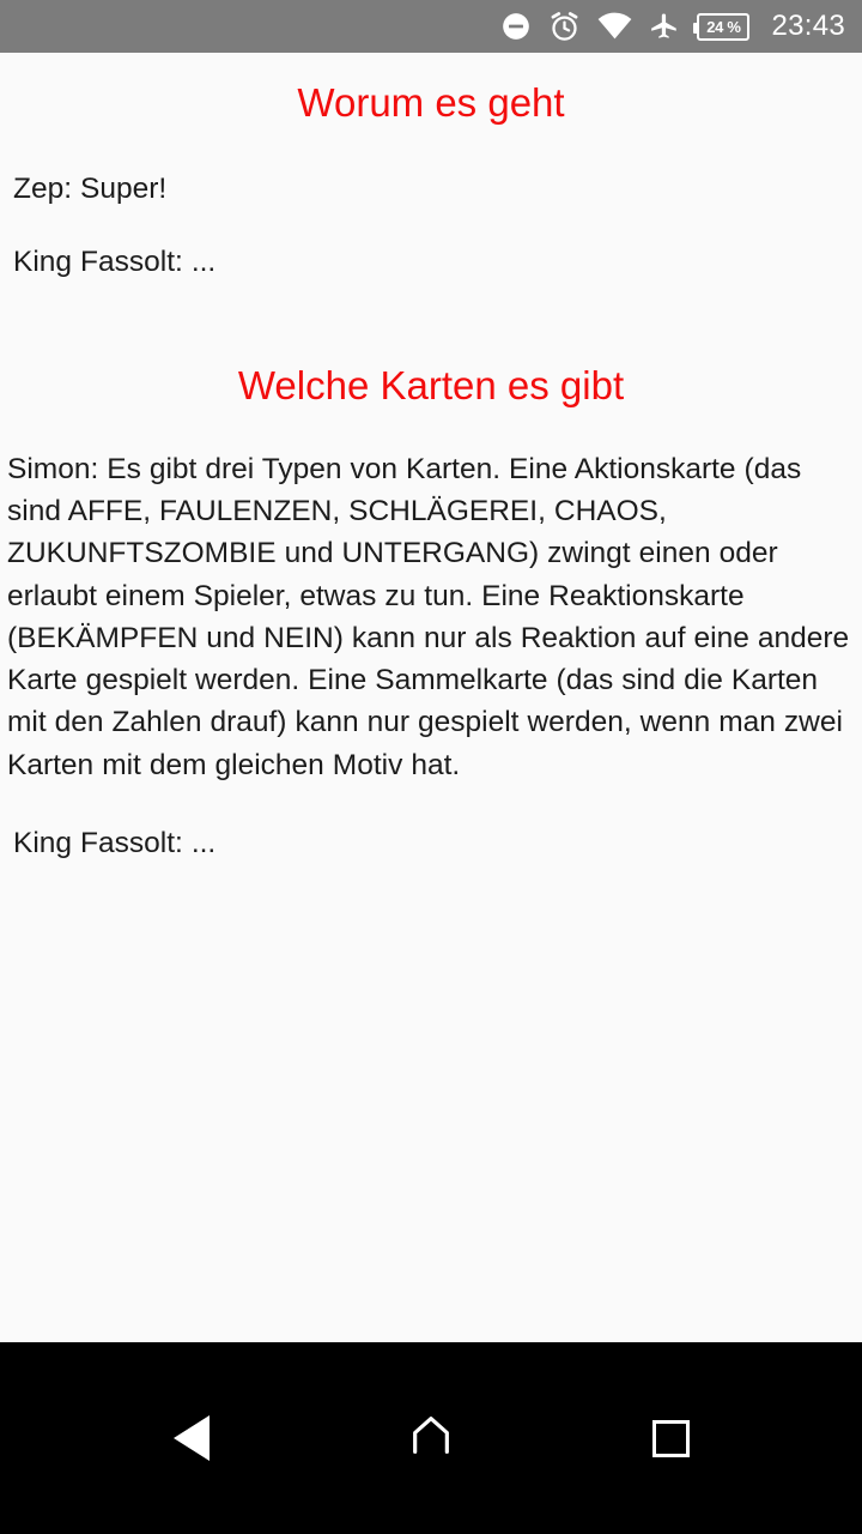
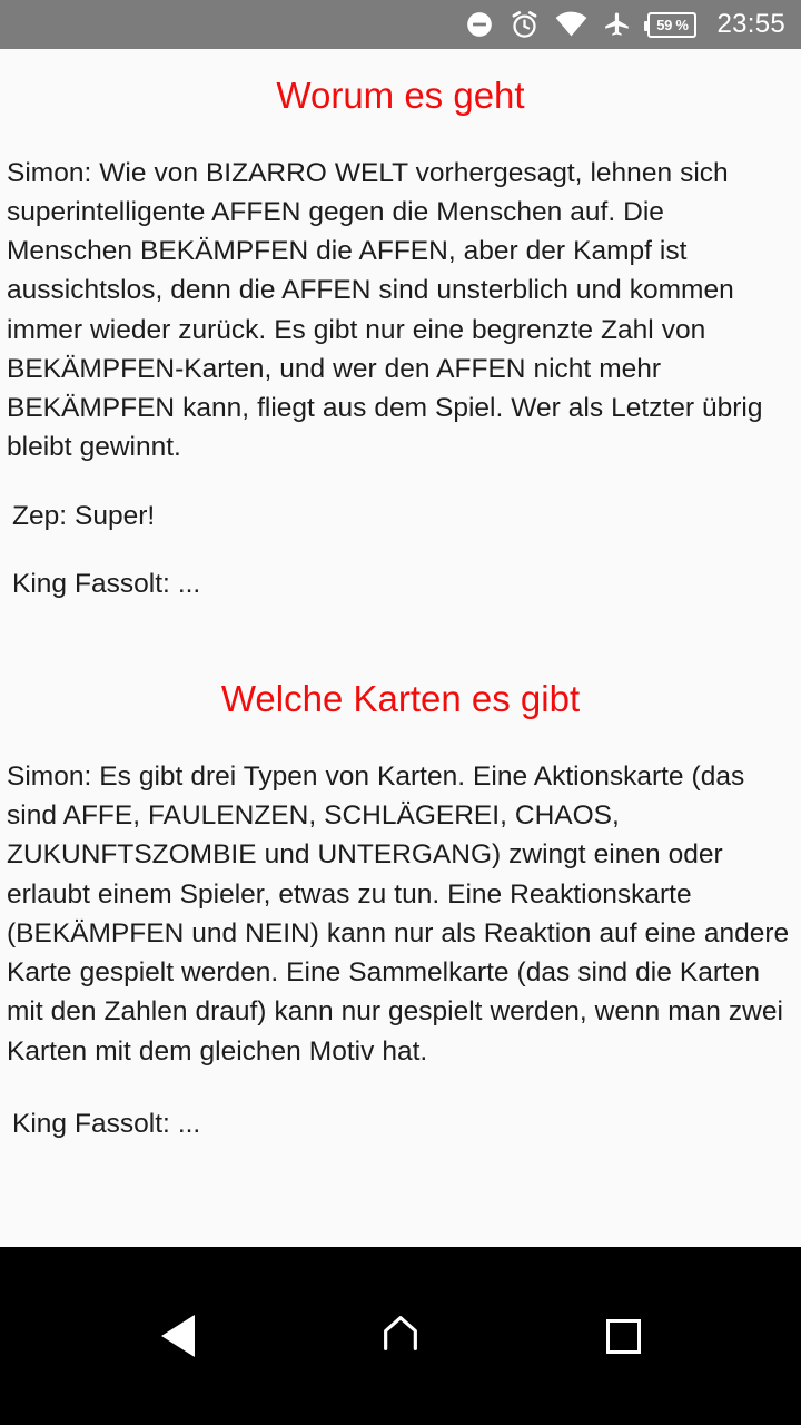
- 24 %
+ 59 %
- 23:43
+ 23:55
  Worum es geht
+ Simon: Wie von BIZARRO WELT vorhergesagt, lehnen sich superintelligente AFFEN gegen die Menschen auf. Die Menschen BEKÄMPFEN die AFFEN, aber der Kampf ist aussichtslos, denn die AFFEN sind unsterblich und kommen immer wieder zurück. Es gibt nur eine begrenzte Zahl von BEKÄMPFEN-Karten, und wer den AFFEN nicht mehr BEKÄMPFEN kann, fliegt aus dem Spiel. Wer als Letzter übrig bleibt gewinnt.
  Zep: Super!
  King Fassolt: ...
  Welche Karten es gibt
  Simon: Es gibt drei Typen von Karten. Eine Aktionskarte (das sind AFFE, FAULENZEN, SCHLÄGEREI, CHAOS, ZUKUNFTSZOMBIE und UNTERGANG) zwingt einen oder erlaubt einem Spieler, etwas zu tun. Eine Reaktionskarte (BEKÄMPFEN und NEIN) kann nur als Reaktion auf eine andere Karte gespielt werden. Eine Sammelkarte (das sind die Karten mit den Zahlen drauf) kann nur gespielt werden, wenn man zwei Karten mit dem gleichen Motiv hat.
  King Fassolt: ...
